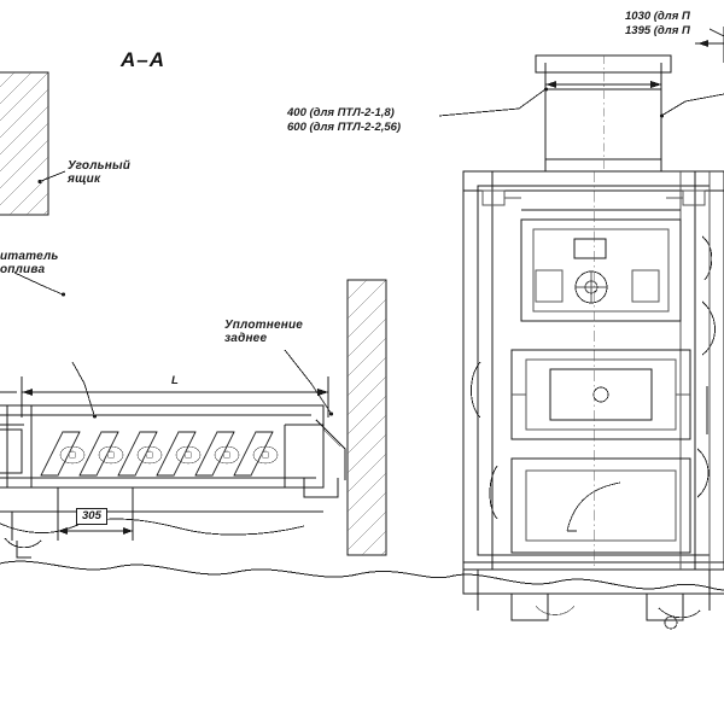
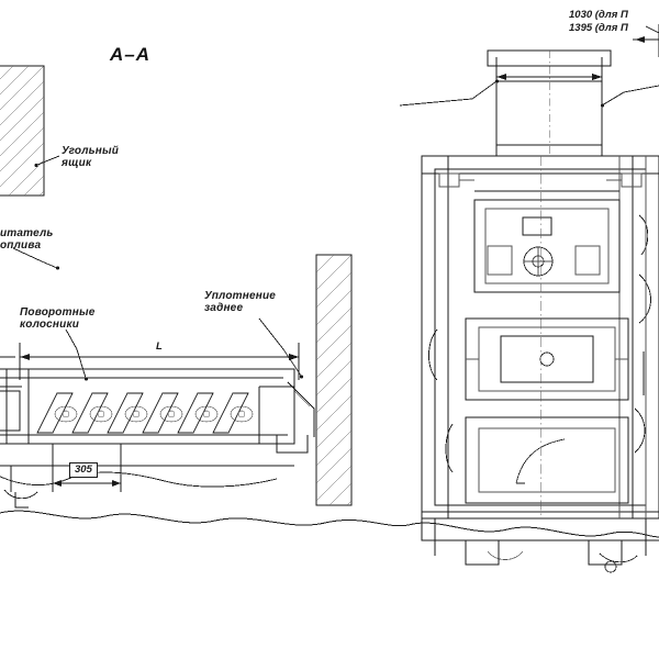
  A–A
  Угольный
  ящик
  итатель
  оплива
+ Поворотные
+ колосники
  Уплотнение
  заднее
- 400 (для ПТЛ-2-1,8)
- 600 (для ПТЛ-2-2,56)
  1030 (для П
  1395 (для П
  305
  L
